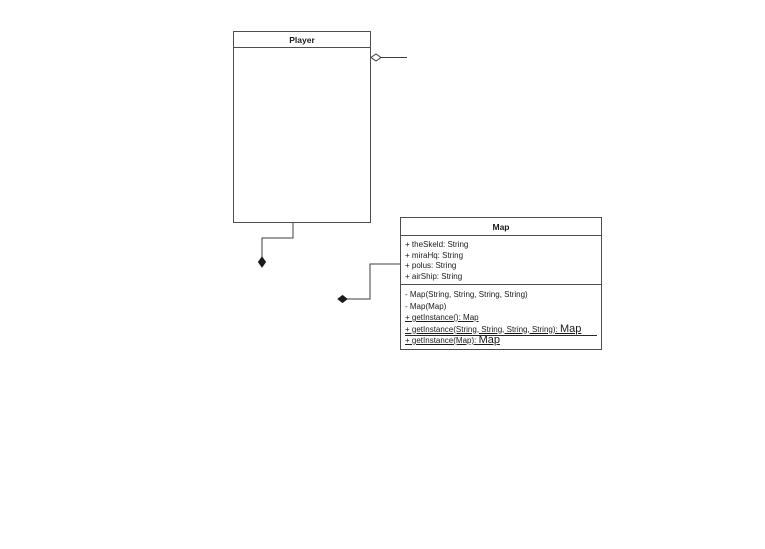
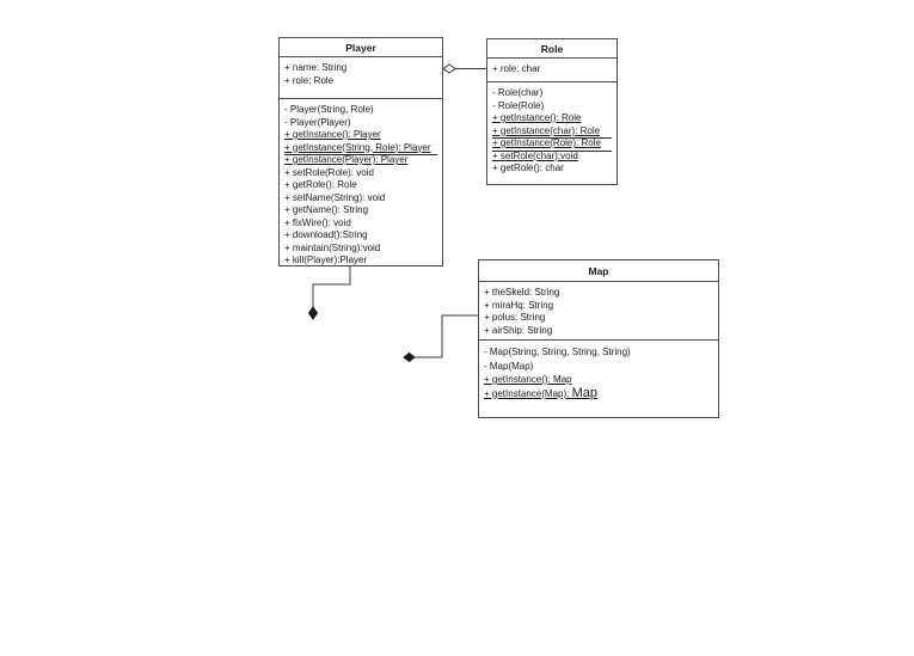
  Player
+ + name: String
+ + role: Role
+ - Player(String, Role)
+ - Player(Player)
+ + getInstance(): Player
+ + getInstance(String, Role): Player
+ + getInstance(Player): Player
+ + setRole(Role): void
+ + getRole(): Role
+ + setName(String): void
+ + getName(): String
+ + fixWire(): void
+ + download():String
+ + maintain(String):void
+ + kill(Player):Player
+ Role
+ + role: char
+ - Role(char)
+ - Role(Role)
+ + getInstance(): Role
+ + getInstance(char): Role
+ + getInstance(Role): Role
+ + setRole(char):void
+ + getRole(): char
  Map
  + theSkeld: String
  + miraHq: String
  + polus: String
  + airShip: String
  - Map(String, String, String, String)
  - Map(Map)
  + getInstance(): Map
- + getInstance(String, String, String, String): Map
  + getInstance(Map): Map
